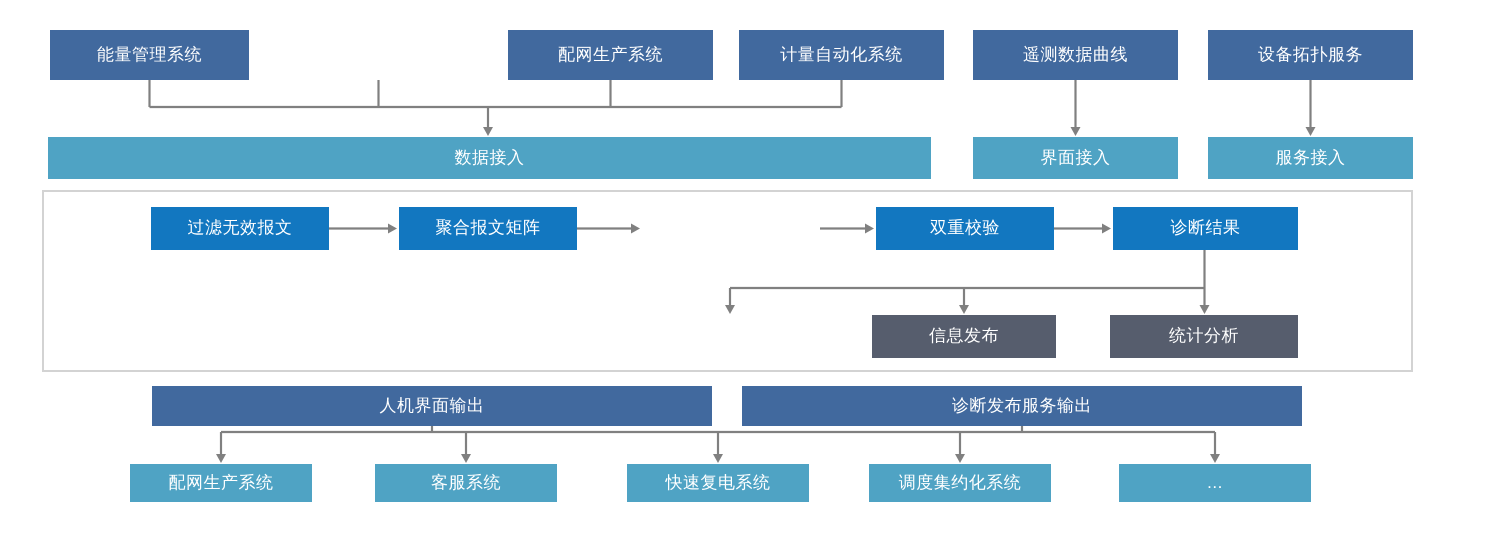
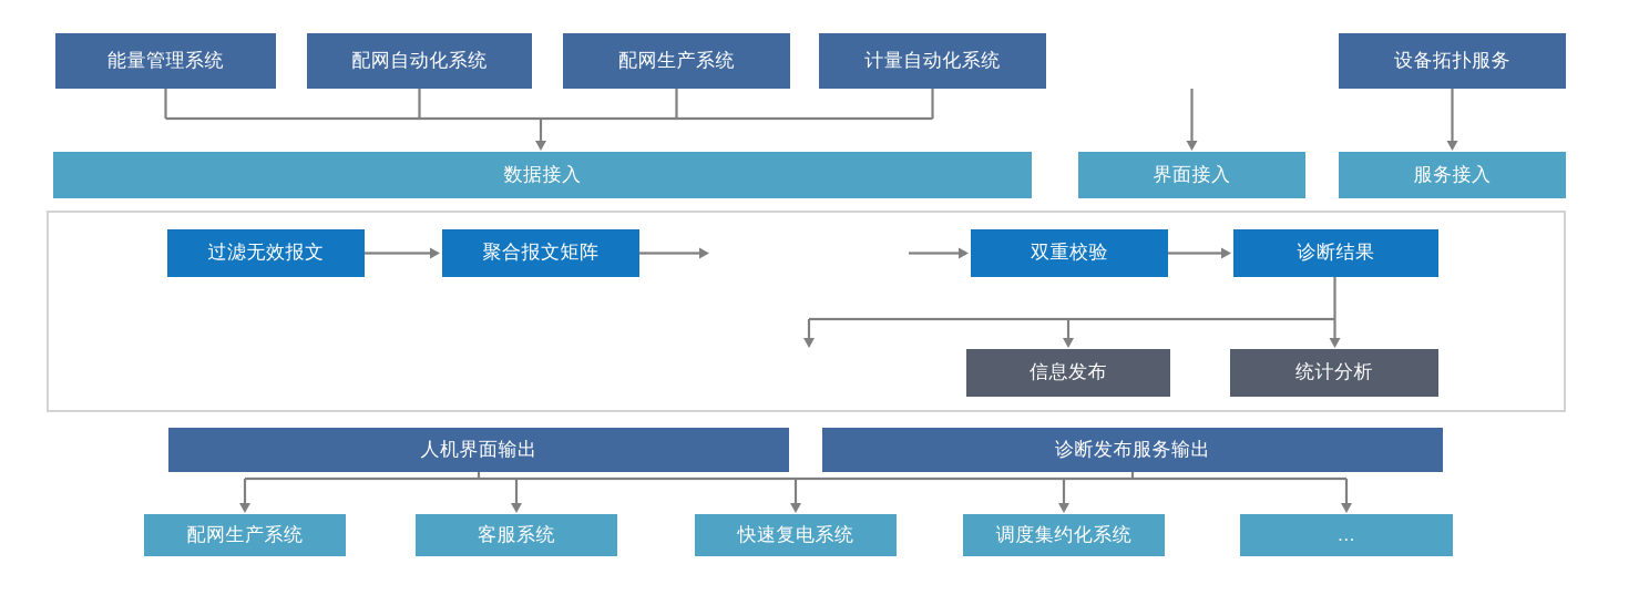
  能量管理系统
+ 配网自动化系统
  配网生产系统
  计量自动化系统
- 遥测数据曲线
  设备拓扑服务
  数据接入
  界面接入
  服务接入
  过滤无效报文
  聚合报文矩阵
  双重校验
  诊断结果
  信息发布
  统计分析
  人机界面输出
  诊断发布服务输出
  配网生产系统
  客服系统
  快速复电系统
  调度集约化系统
  ...
